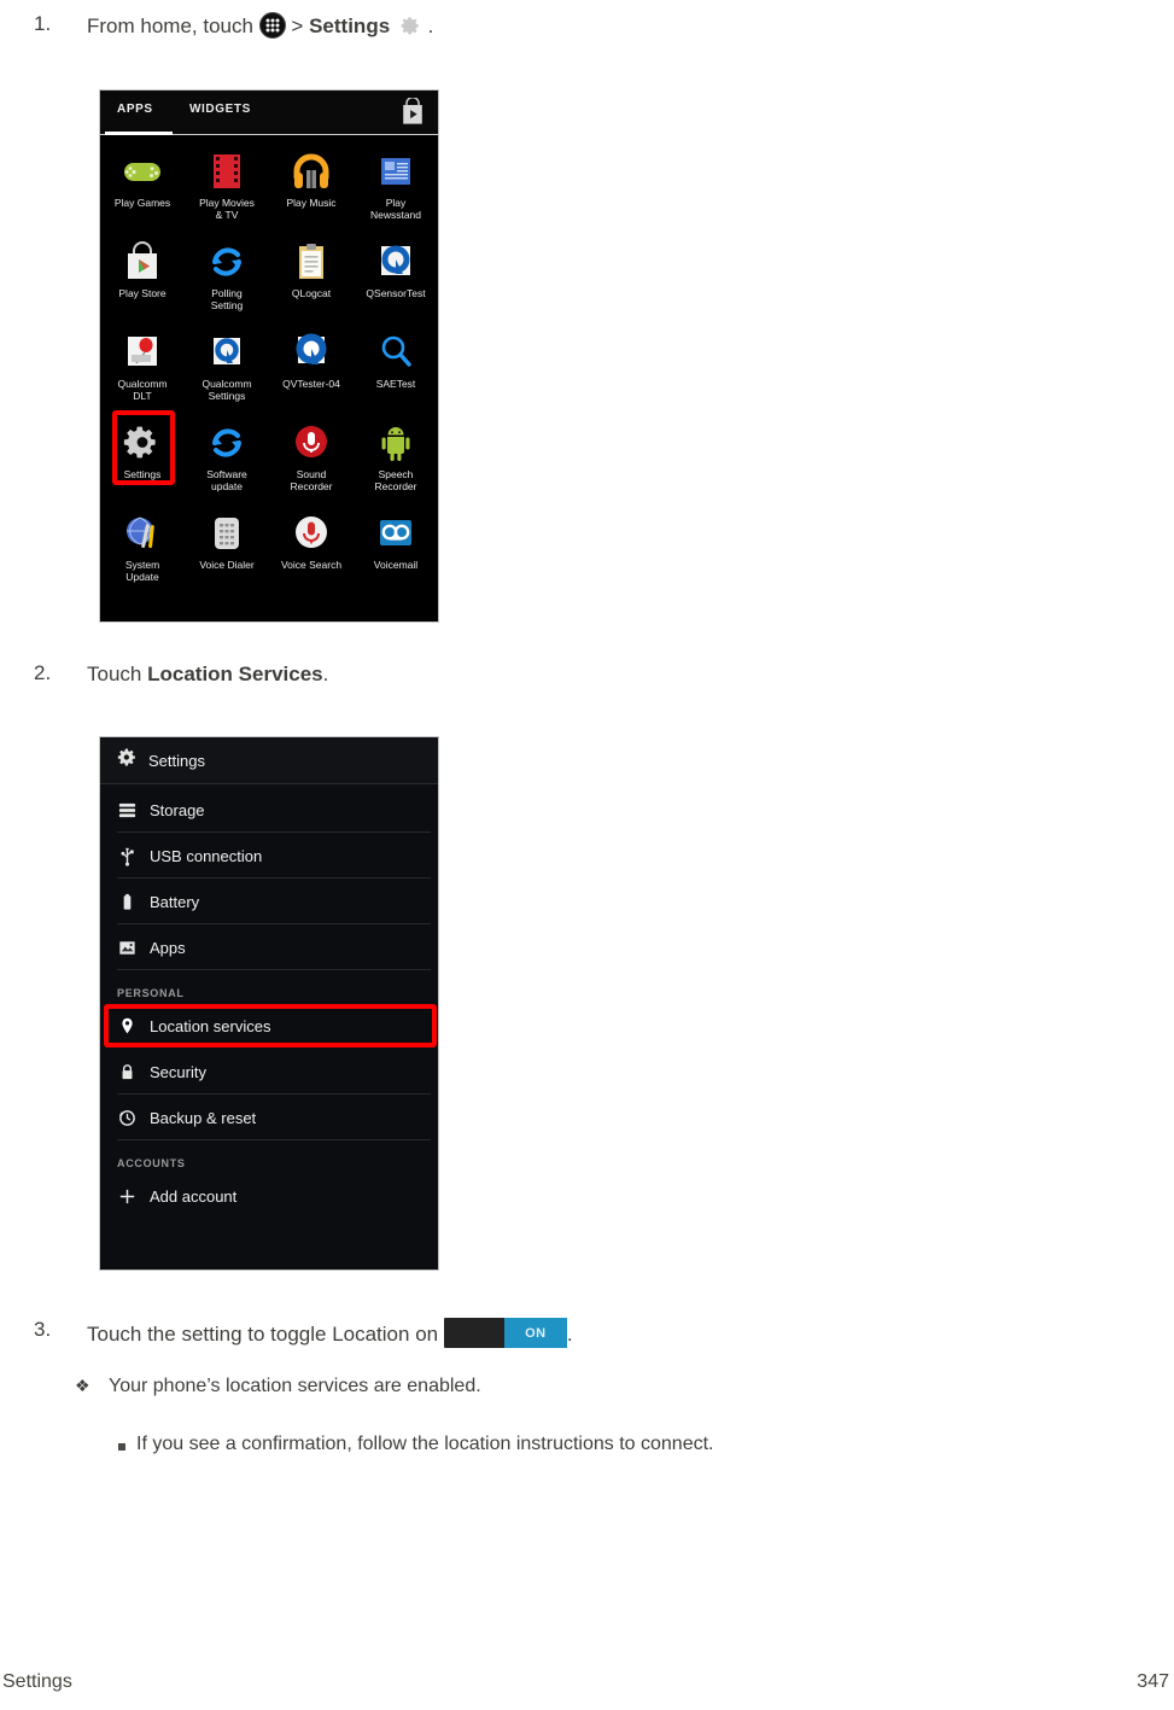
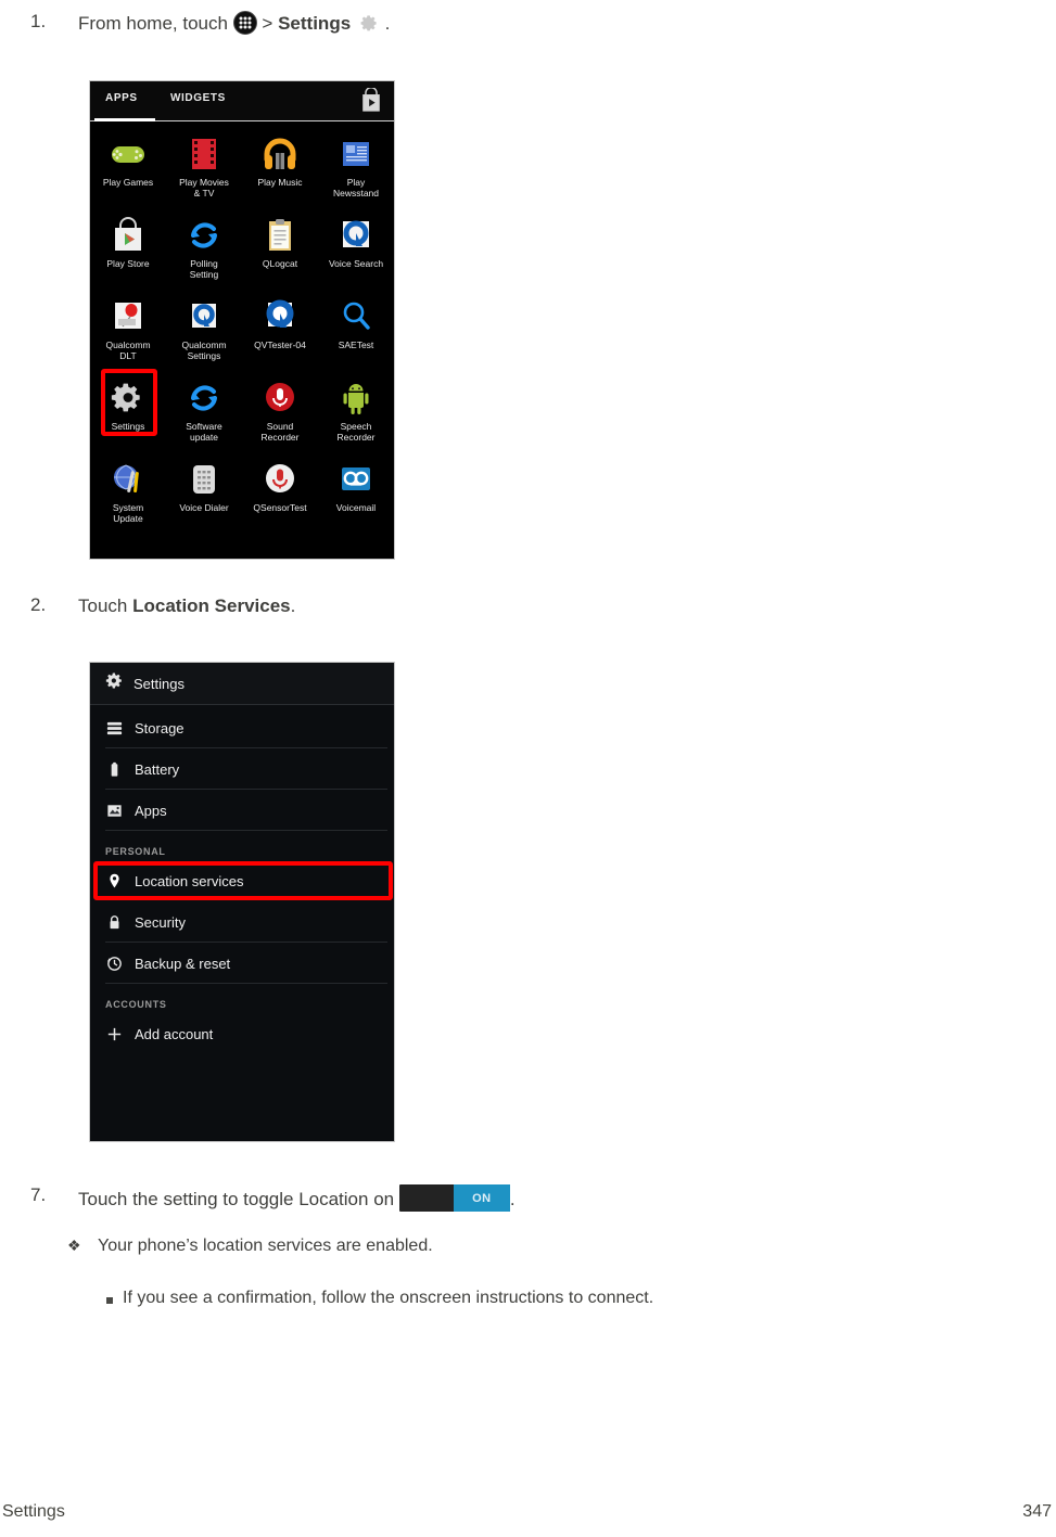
  1.
  From home, touch > Settings .
  APPS
  WIDGETS
  Play Games
  Play Movies
  & TV
  Play Music
  Play
  Newsstand
  Play Store
  Polling
  Setting
  QLogcat
- QSensorTest
+ Voice Search
  Qualcomm
  DLT
  Qualcomm
  Settings
  QVTester-04
  SAETest
  Settings
  Software
  update
  Sound
  Recorder
  Speech
  Recorder
  System
  Update
  Voice Dialer
- Voice Search
+ QSensorTest
  Voicemail
  2.
  Touch Location Services.
  Settings
  Storage
- USB connection
  Battery
  Apps
  PERSONAL
  Location services
  Security
  Backup & reset
  ACCOUNTS
  Add account
- 3.
+ 7.
  Touch the setting to toggle Location on
  ON
  .
  ❖
  Your phone’s location services are enabled.
- If you see a confirmation, follow the location instructions to connect.
+ If you see a confirmation, follow the onscreen instructions to connect.
  Settings
  347
